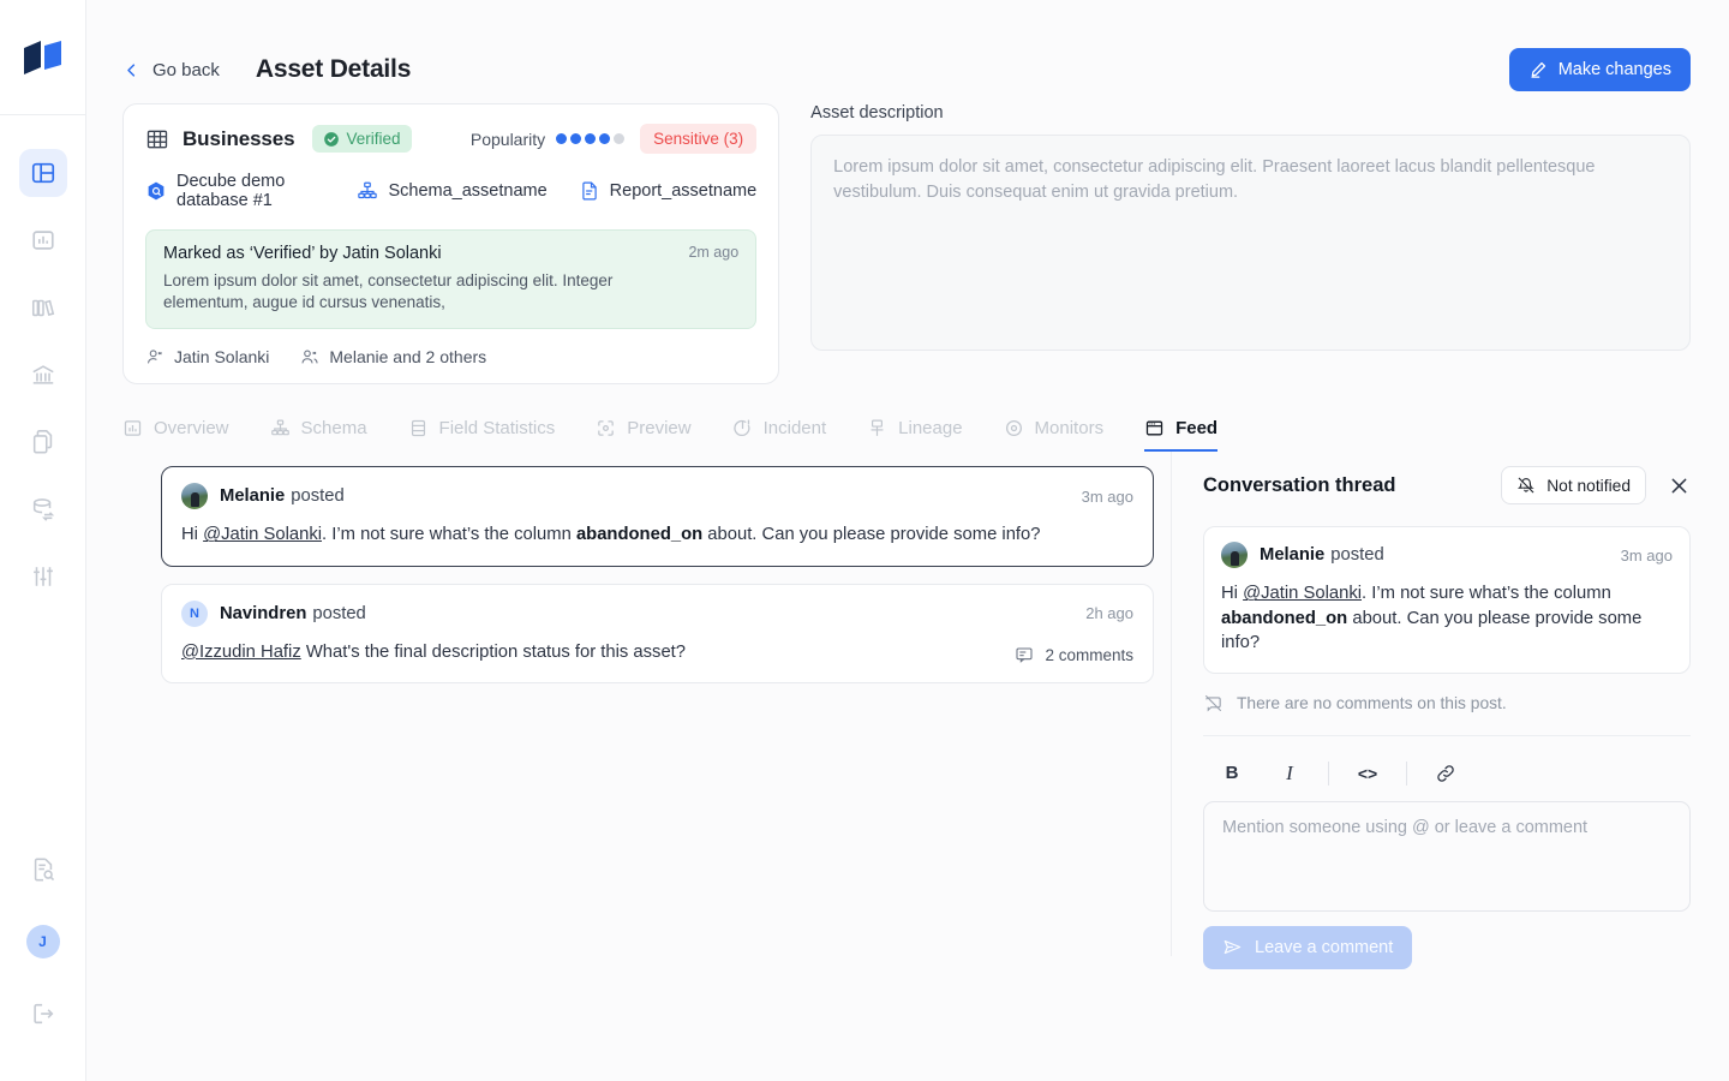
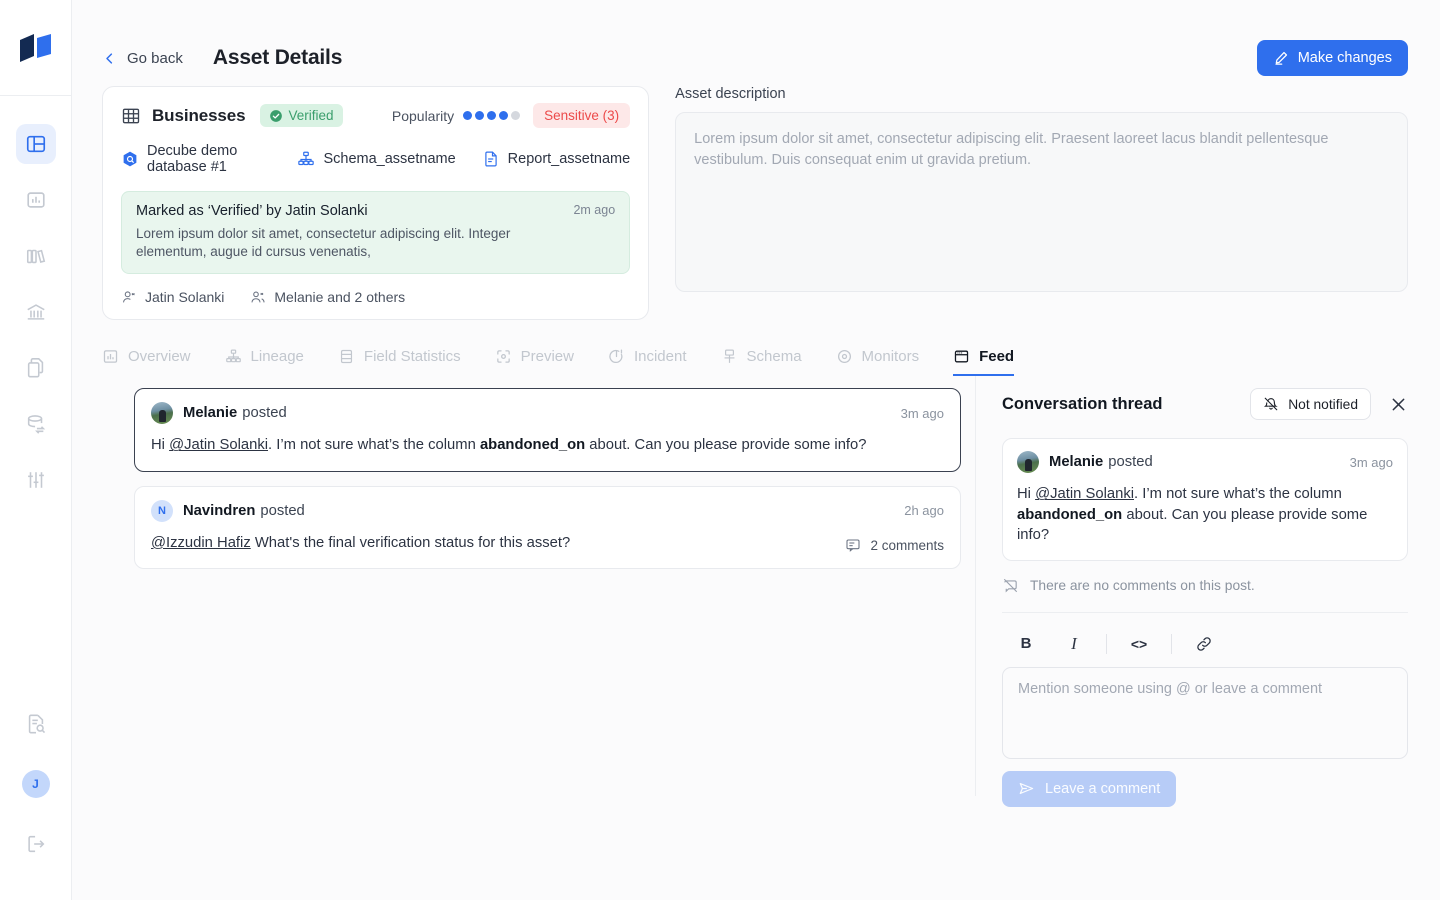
  J
  Go back
  Asset Details
  Make changes
  Businesses
  Verified
  Popularity
  Sensitive (3)
  Decube demo database #1
  Schema_assetname
  Report_assetname
  Marked as ‘Verified’ by Jatin Solanki
  Lorem ipsum dolor sit amet, consectetur adipiscing elit. Integer elementum, augue id cursus venenatis,
  2m ago
  Jatin Solanki
  Melanie and 2 others
  Asset description
  Lorem ipsum dolor sit amet, consectetur adipiscing elit. Praesent laoreet lacus blandit pellentesque vestibulum. Duis consequat enim ut gravida pretium.
  Overview
- Schema
+ Lineage
  Field Statistics
  Preview
  Incident
- Lineage
+ Schema
  Monitors
  Feed
  Melanie
  posted
  3m ago
  Hi @Jatin Solanki. I’m not sure what’s the column abandoned_on about. Can you please provide some info?
  N
  Navindren
  posted
  2h ago
- @Izzudin Hafiz What's the final description status for this asset?
+ @Izzudin Hafiz What's the final verification status for this asset?
  2 comments
  Conversation thread
  Not notified
  Melanie
  posted
  3m ago
  Hi @Jatin Solanki. I’m not sure what’s the column abandoned_on about. Can you please provide some info?
  There are no comments on this post.
  B
  I
  <>
  Mention someone using @ or leave a comment
  Leave a comment
